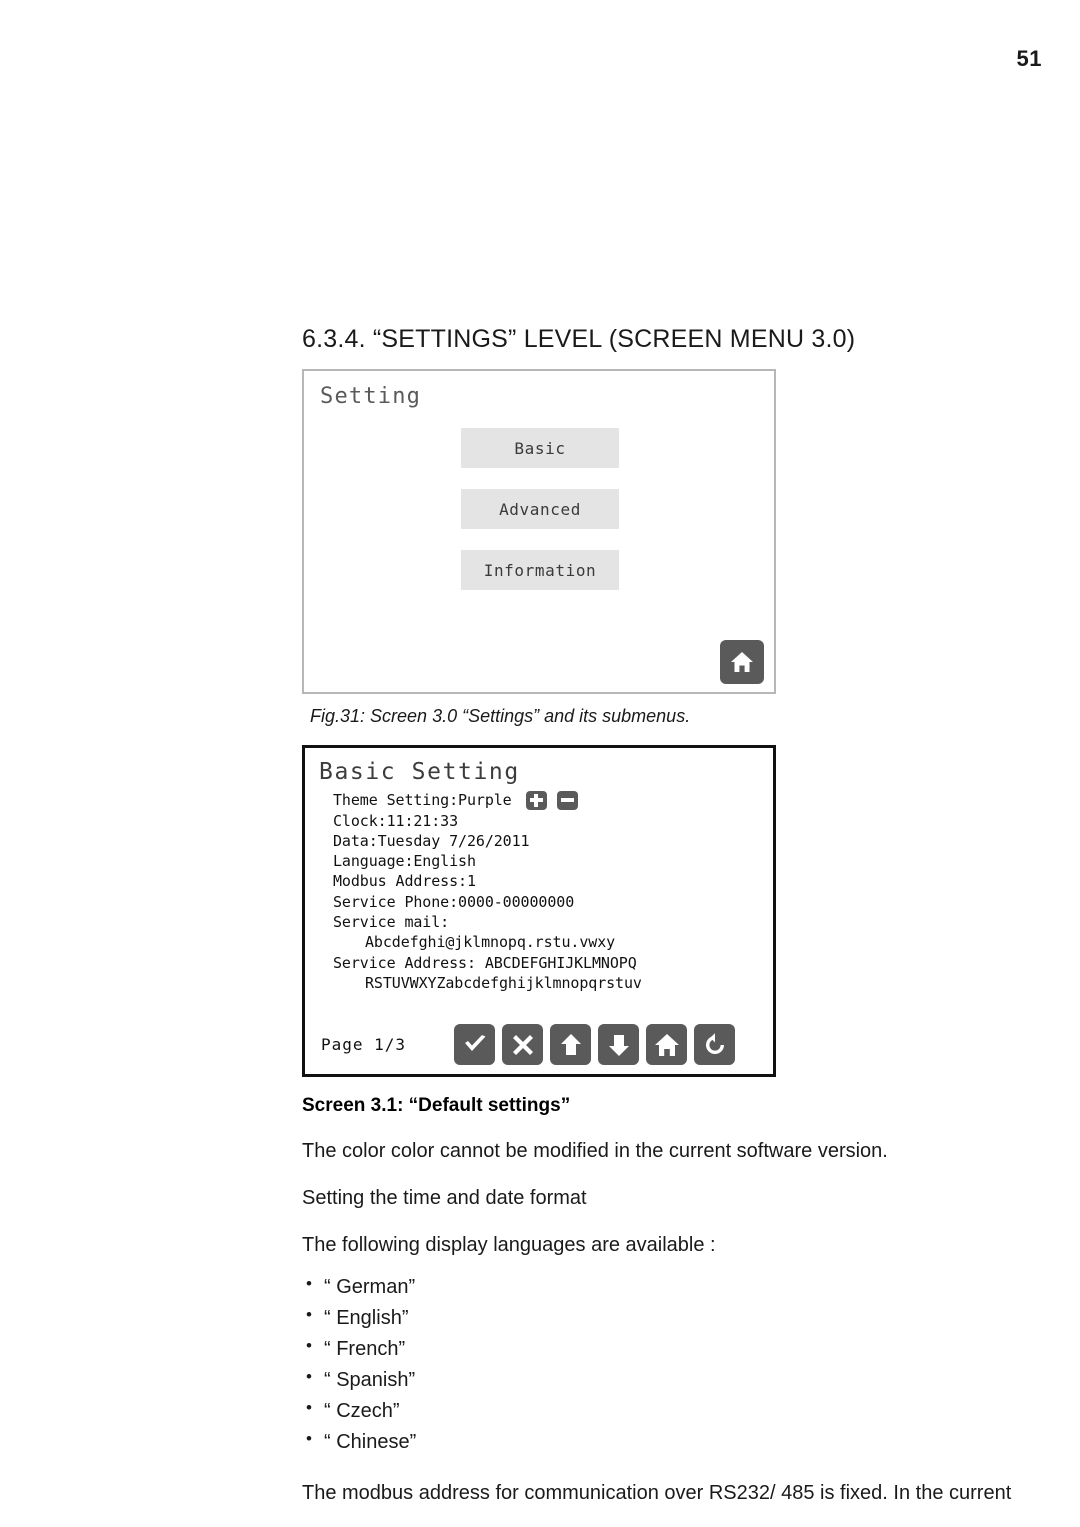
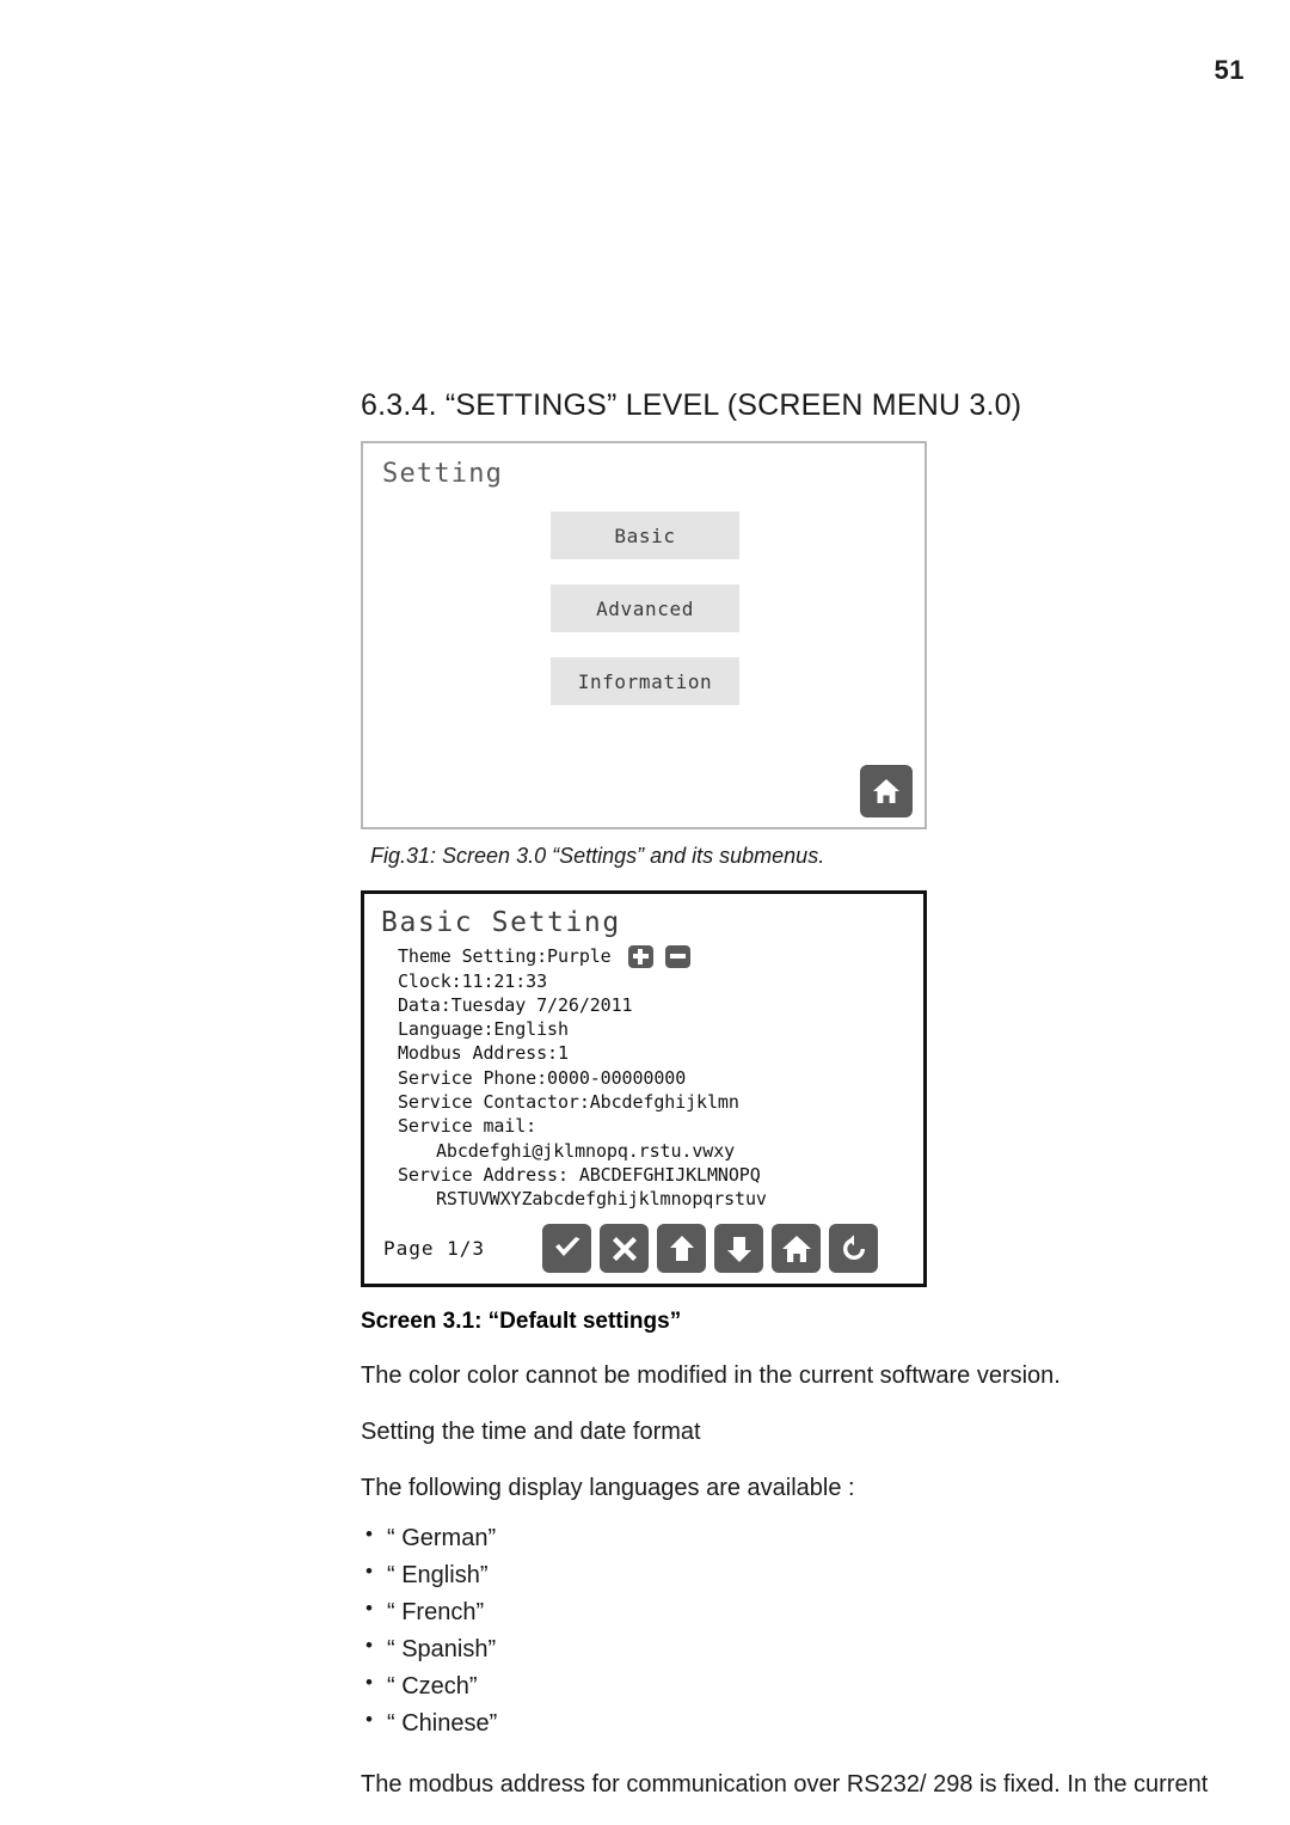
  51
  6.3.4. “SETTINGS” LEVEL (SCREEN MENU 3.0)
  Setting
  Basic
  Advanced
  Information
  Fig.31: Screen 3.0 “Settings” and its submenus.
  Basic Setting
  Theme Setting:Purple
  Clock:11:21:33
  Data:Tuesday 7/26/2011
  Language:English
  Modbus Address:1
  Service Phone:0000-00000000
+ Service Contactor:Abcdefghijklmn
  Service mail:
  Abcdefghi@jklmnopq.rstu.vwxy
  Service Address: ABCDEFGHIJKLMNOPQ
  RSTUVWXYZabcdefghijklmnopqrstuv
  Page 1/3
  Screen 3.1: “Default settings”
  The color color cannot be modified in the current software version.
  Setting the time and date format
  The following display languages are available :
  “ German”
  “ English”
  “ French”
  “ Spanish”
  “ Czech”
  “ Chinese”
- The modbus address for communication over RS232/ 485 is fixed. In the current
+ The modbus address for communication over RS232/ 298 is fixed. In the current
